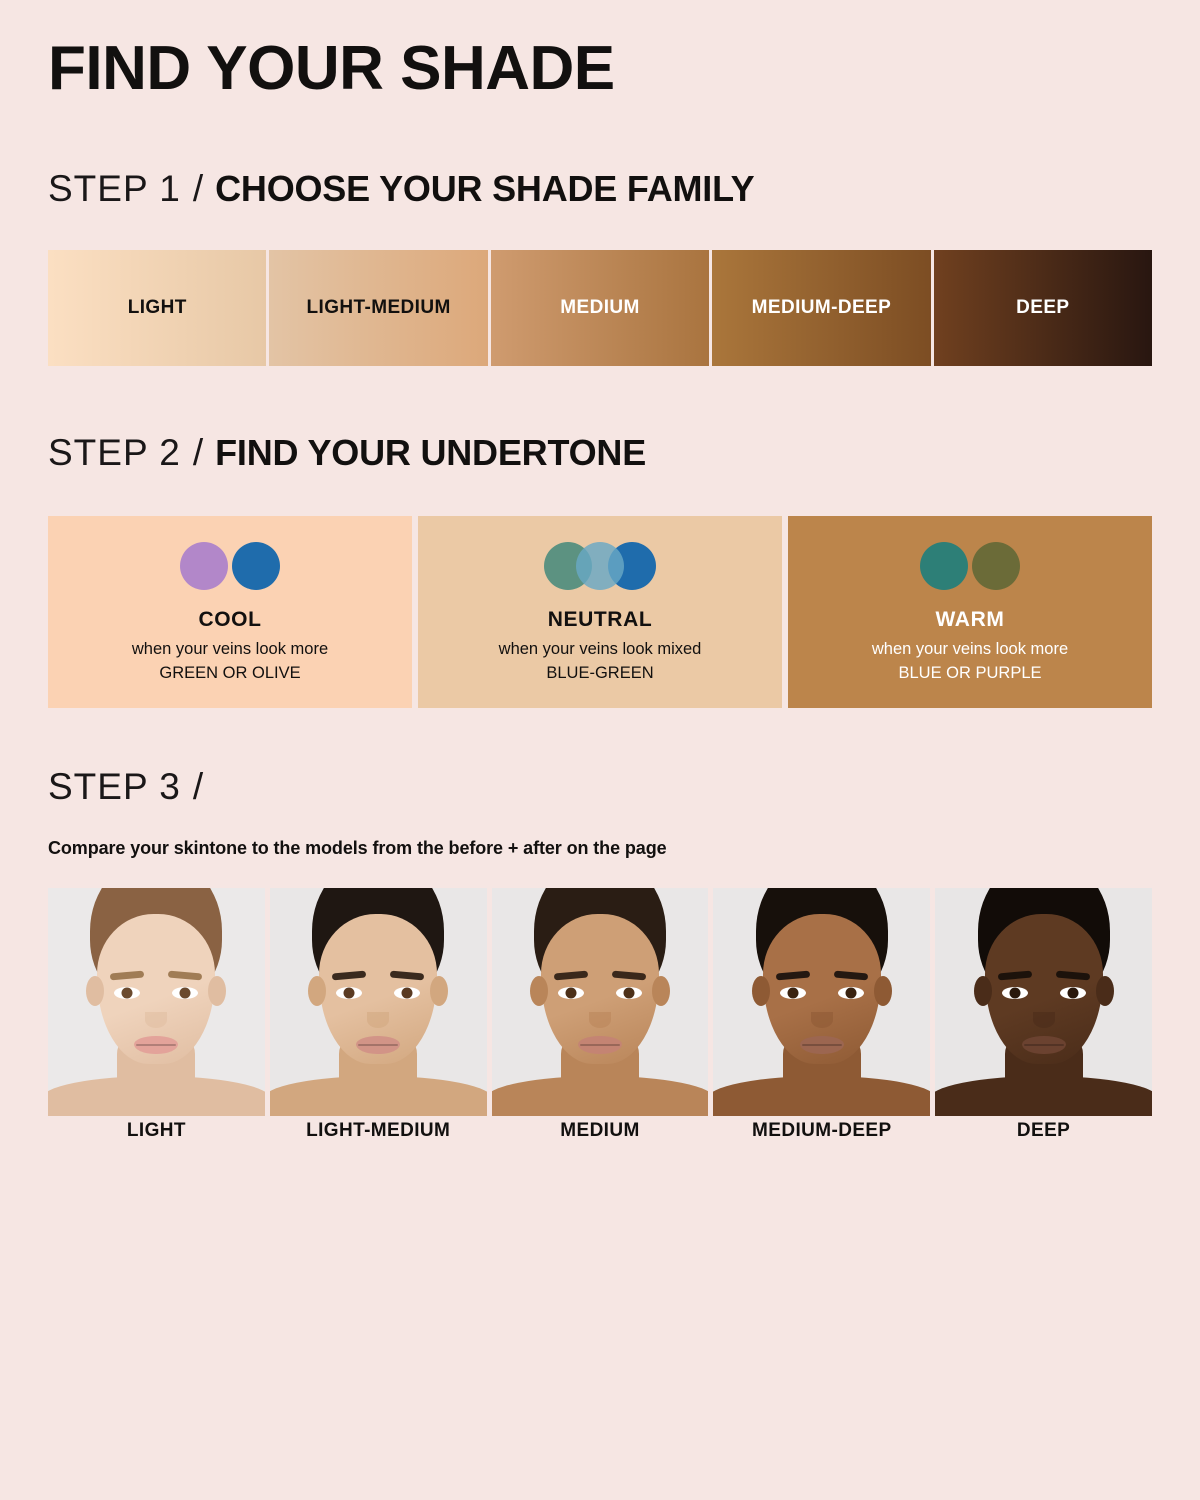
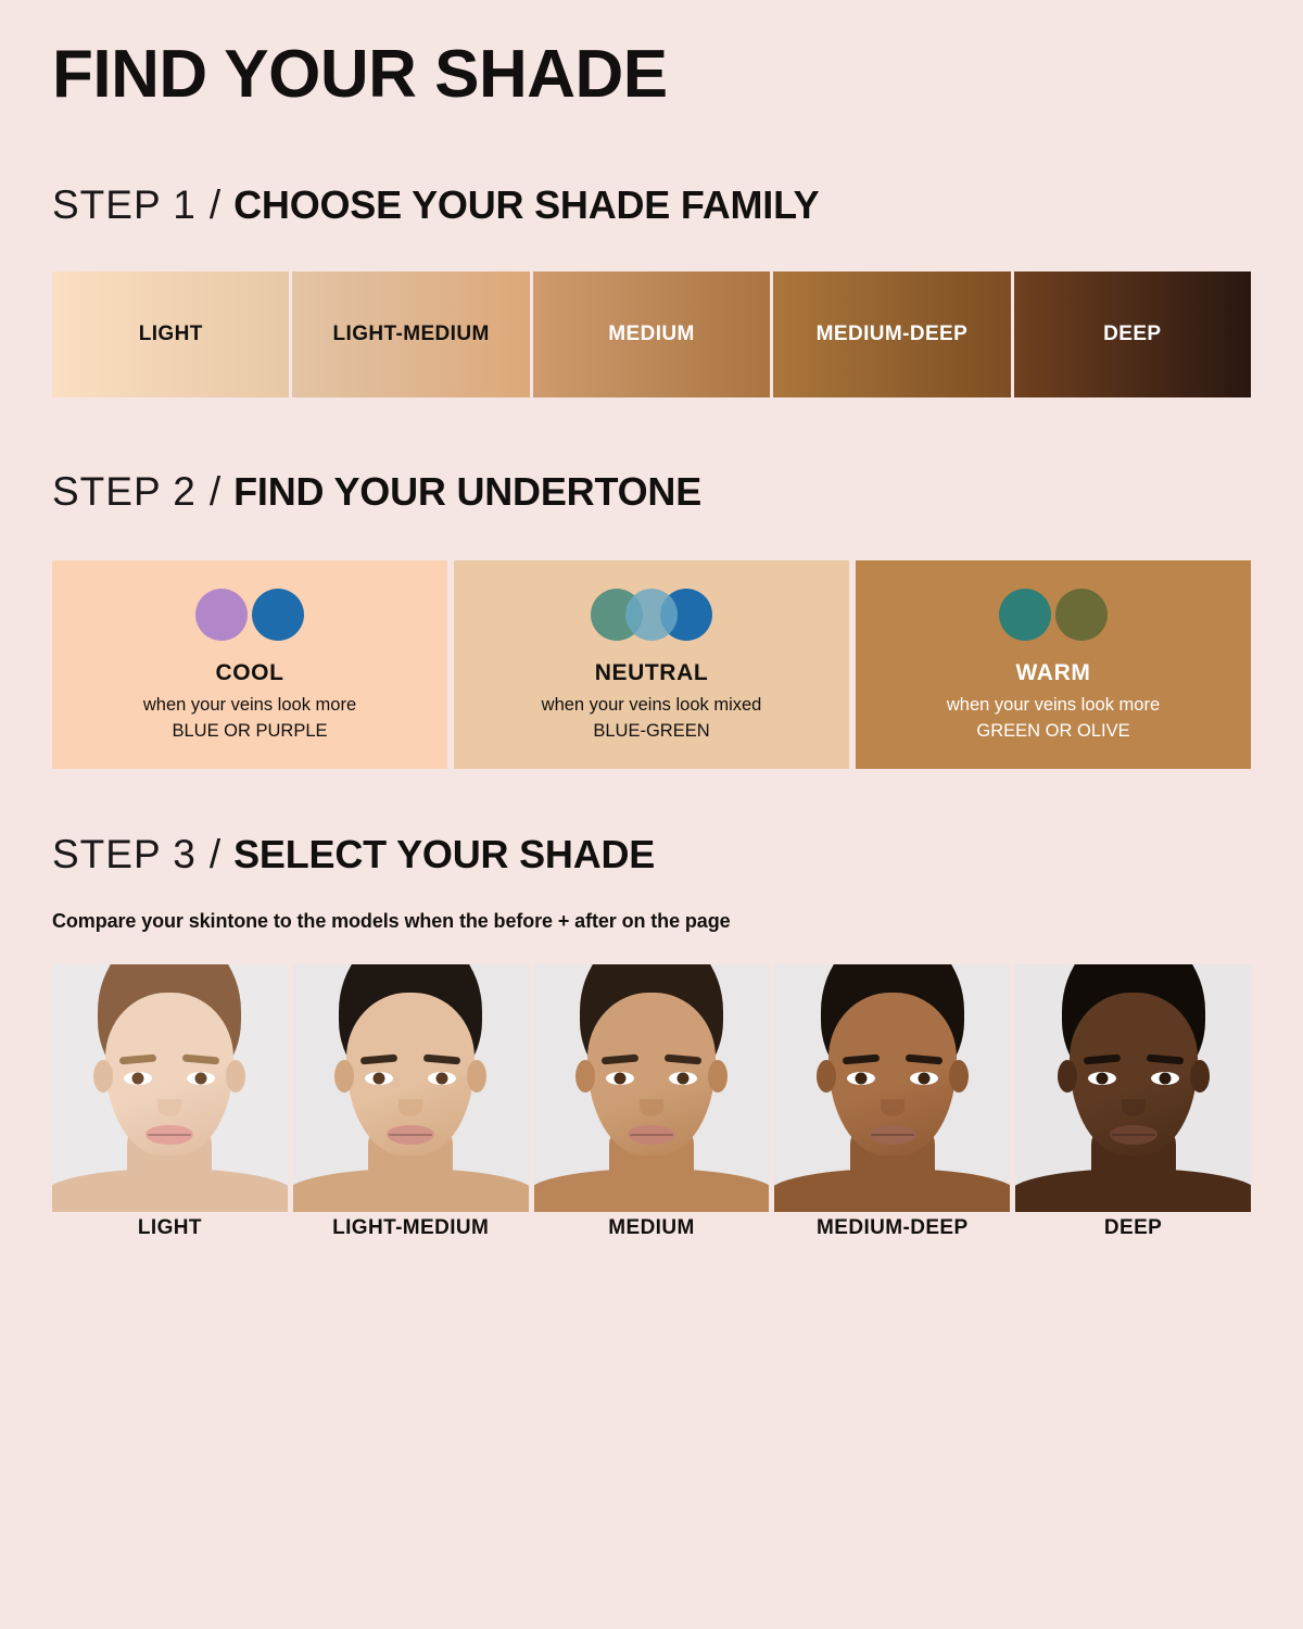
  FIND YOUR SHADE
  STEP 1
  /
  CHOOSE YOUR SHADE FAMILY
  LIGHT
  LIGHT-MEDIUM
  MEDIUM
  MEDIUM-DEEP
  DEEP
  STEP 2
  /
  FIND YOUR UNDERTONE
  COOL
  when your veins look more
- GREEN OR OLIVE
+ BLUE OR PURPLE
  NEUTRAL
  when your veins look mixed
  BLUE-GREEN
  WARM
  when your veins look more
- BLUE OR PURPLE
+ GREEN OR OLIVE
  STEP 3
  /
+ SELECT YOUR SHADE
- Compare your skintone to the models from the before + after on the page
+ Compare your skintone to the models when the before + after on the page
  LIGHT
  LIGHT-MEDIUM
  MEDIUM
  MEDIUM-DEEP
  DEEP
